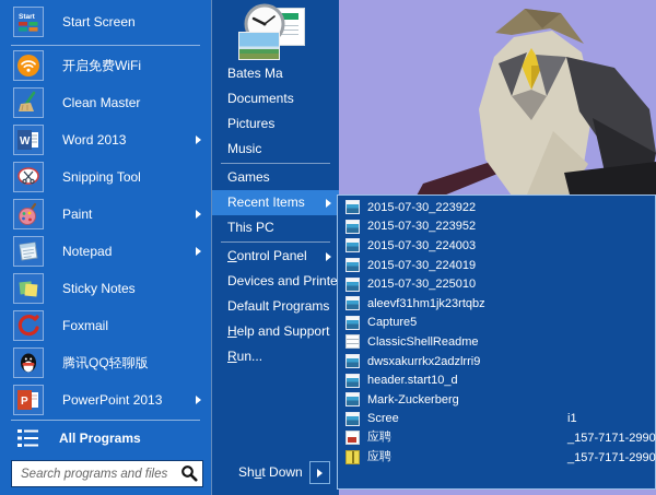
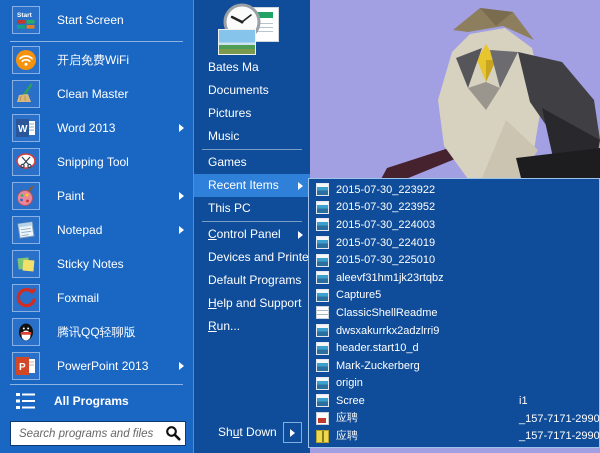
  Start Screen
  开启免费WiFi
  Clean Master
  W
  Word 2013
  Snipping Tool
  Paint
  Notepad
  Sticky Notes
  Foxmail
  腾讯QQ轻聊版
  P
  PowerPoint 2013
  All Programs
  Search programs and files
  Bates Ma
  Documents
  Pictures
  Music
  Games
  Recent Items
  This PC
  Control Panel
  Devices and Printe
  Default Programs
  Help and Support
  Run...
  Shut Down
  2015-07-30_223922
  2015-07-30_223952
  2015-07-30_224003
  2015-07-30_224019
  2015-07-30_225010
  aleevf31hm1jk23rtqbz
  Capture5
  ClassicShellReadme
  dwsxakurrkx2adzlrri9
  header.start10_d
  Mark-Zuckerberg
+ origin
  Scree
  i1
  应聘
  _157-7171-2990
  应聘
  _157-7171-2990
